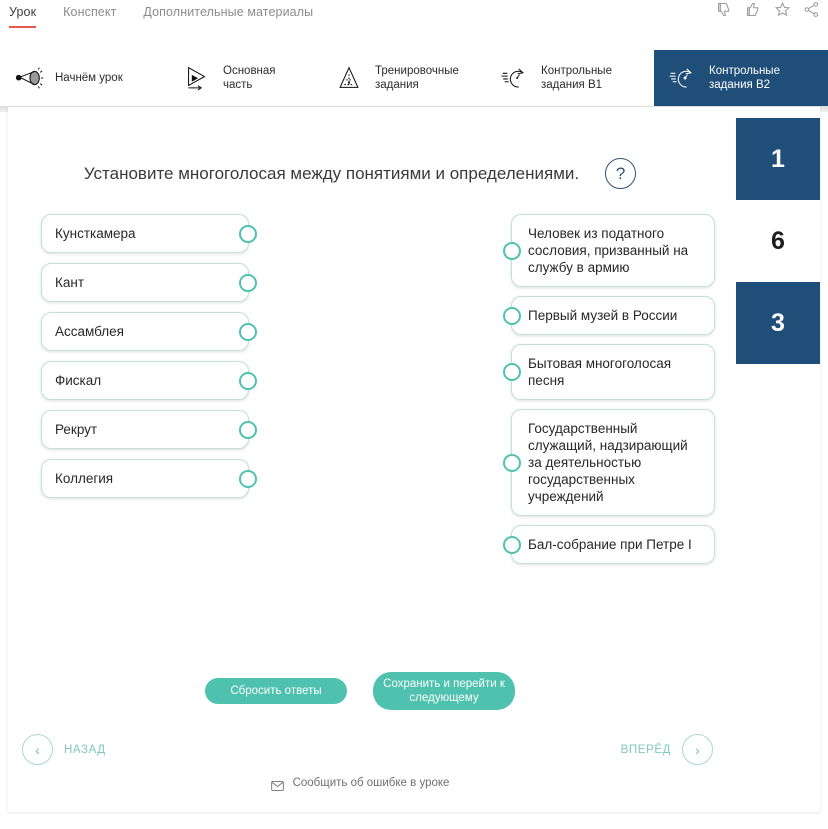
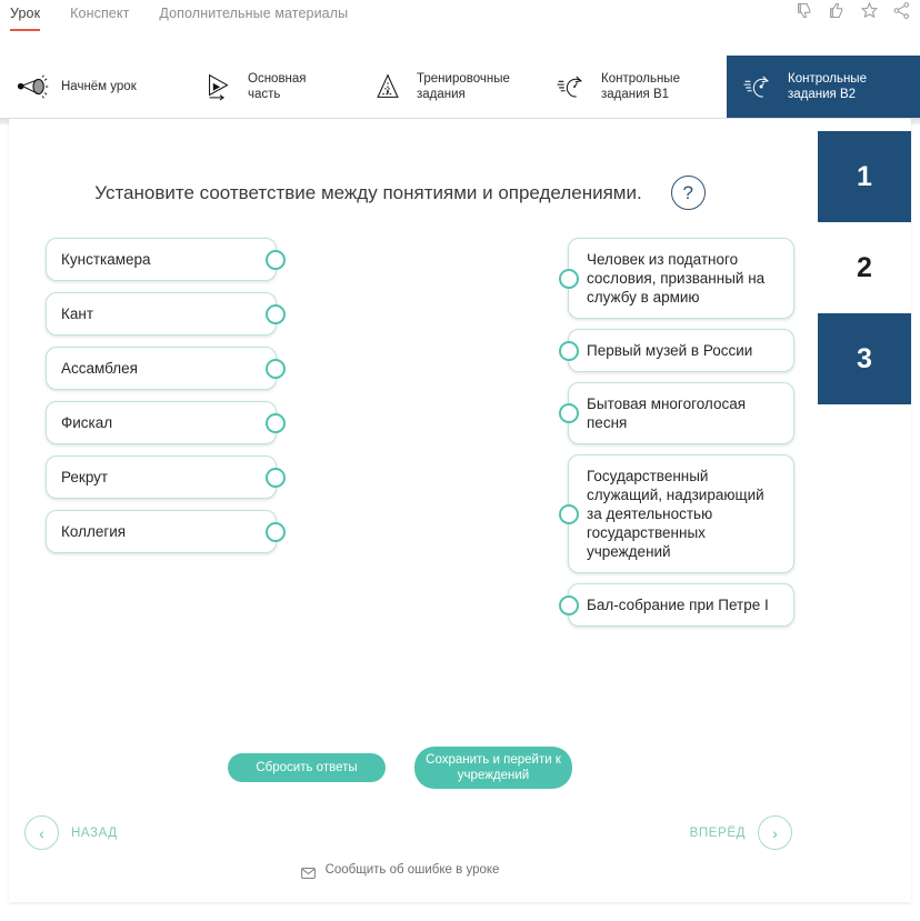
  Урок
  Конспект
  Дополнительные материалы
  Начнём урок
  Основная часть
  Тренировочные
  задания
  Контрольные
  задания В1
  Контрольные
  задания В2
  1
- 6
+ 2
  3
- Установите многоголосая между понятиями и определениями.
+ Установите соответствие между понятиями и определениями.
  ?
  Кунсткамера
  Кант
  Ассамблея
  Фискал
  Рекрут
  Коллегия
  Человек из податного сословия, призванный на службу в армию
  Первый музей в России
  Бытовая многоголосая песня
  Государственный служащий, надзирающий за деятельностью государственных учреждений
  Бал-собрание при Петре I
  Сбросить ответы
- Сохранить и перейти к следующему
+ Сохранить и перейти к учреждений
  ‹
  НАЗАД
  ВПЕРЁД
  ›
  Сообщить об ошибке в уроке
